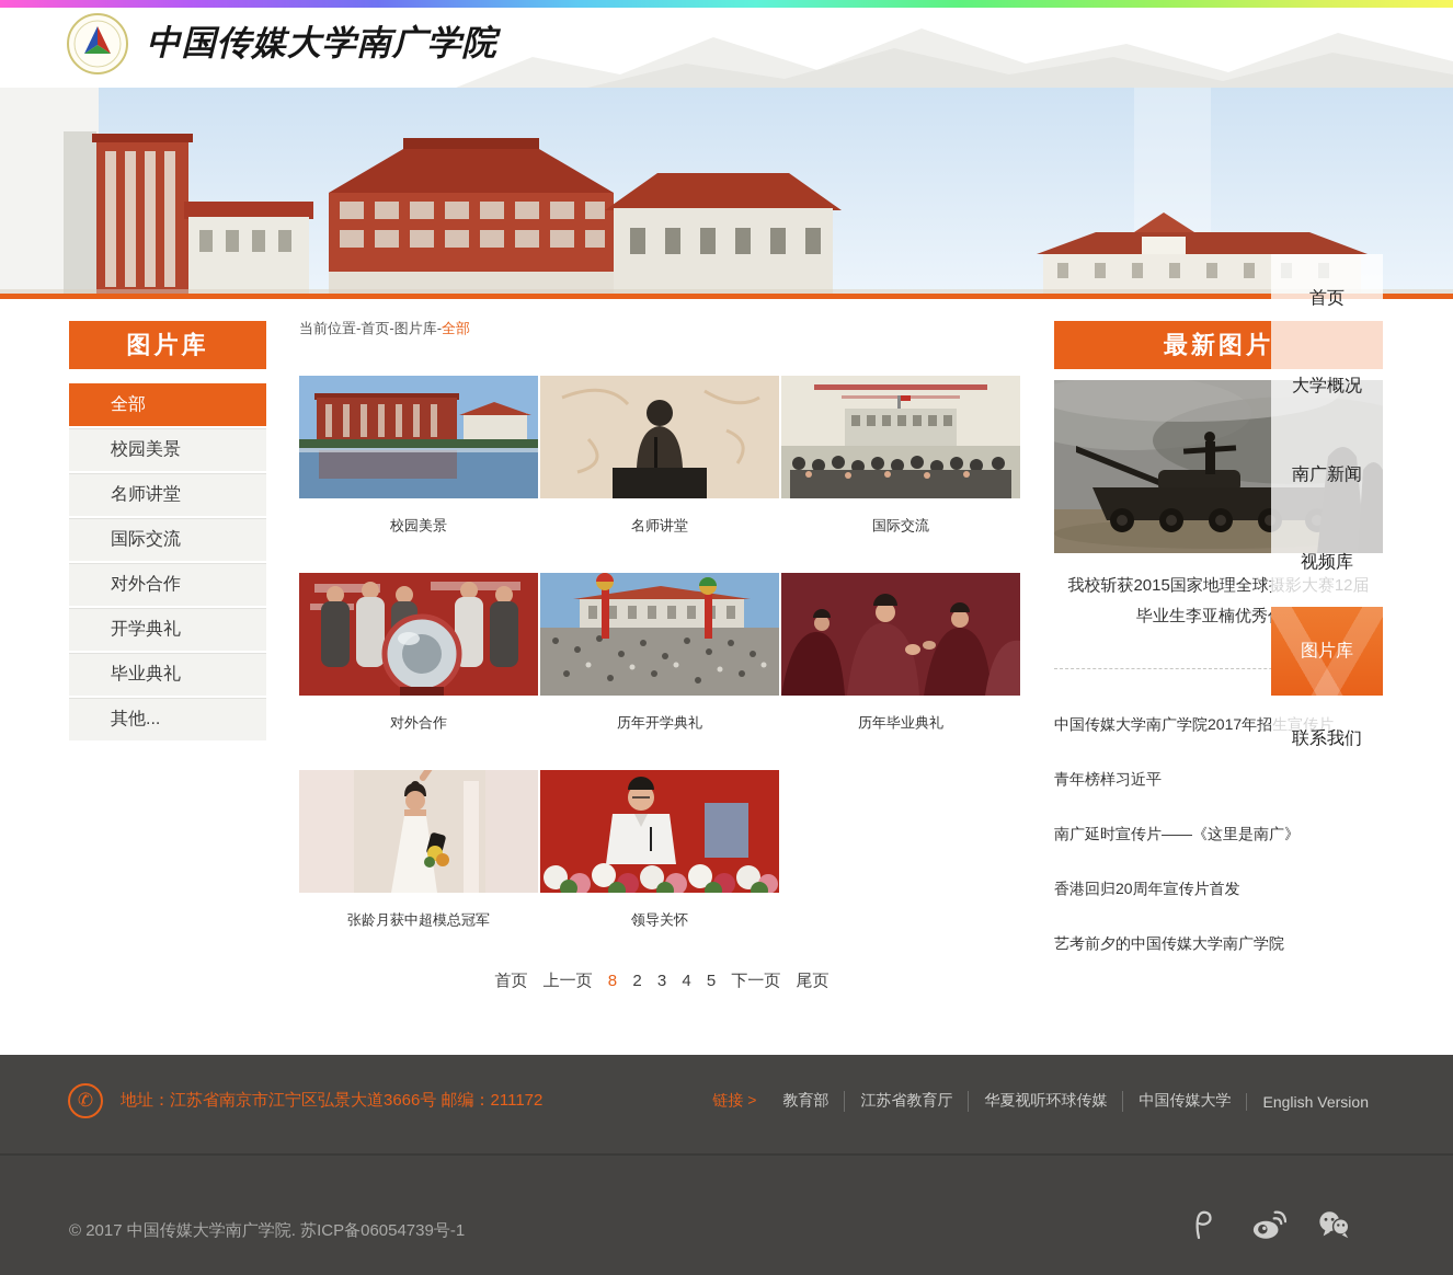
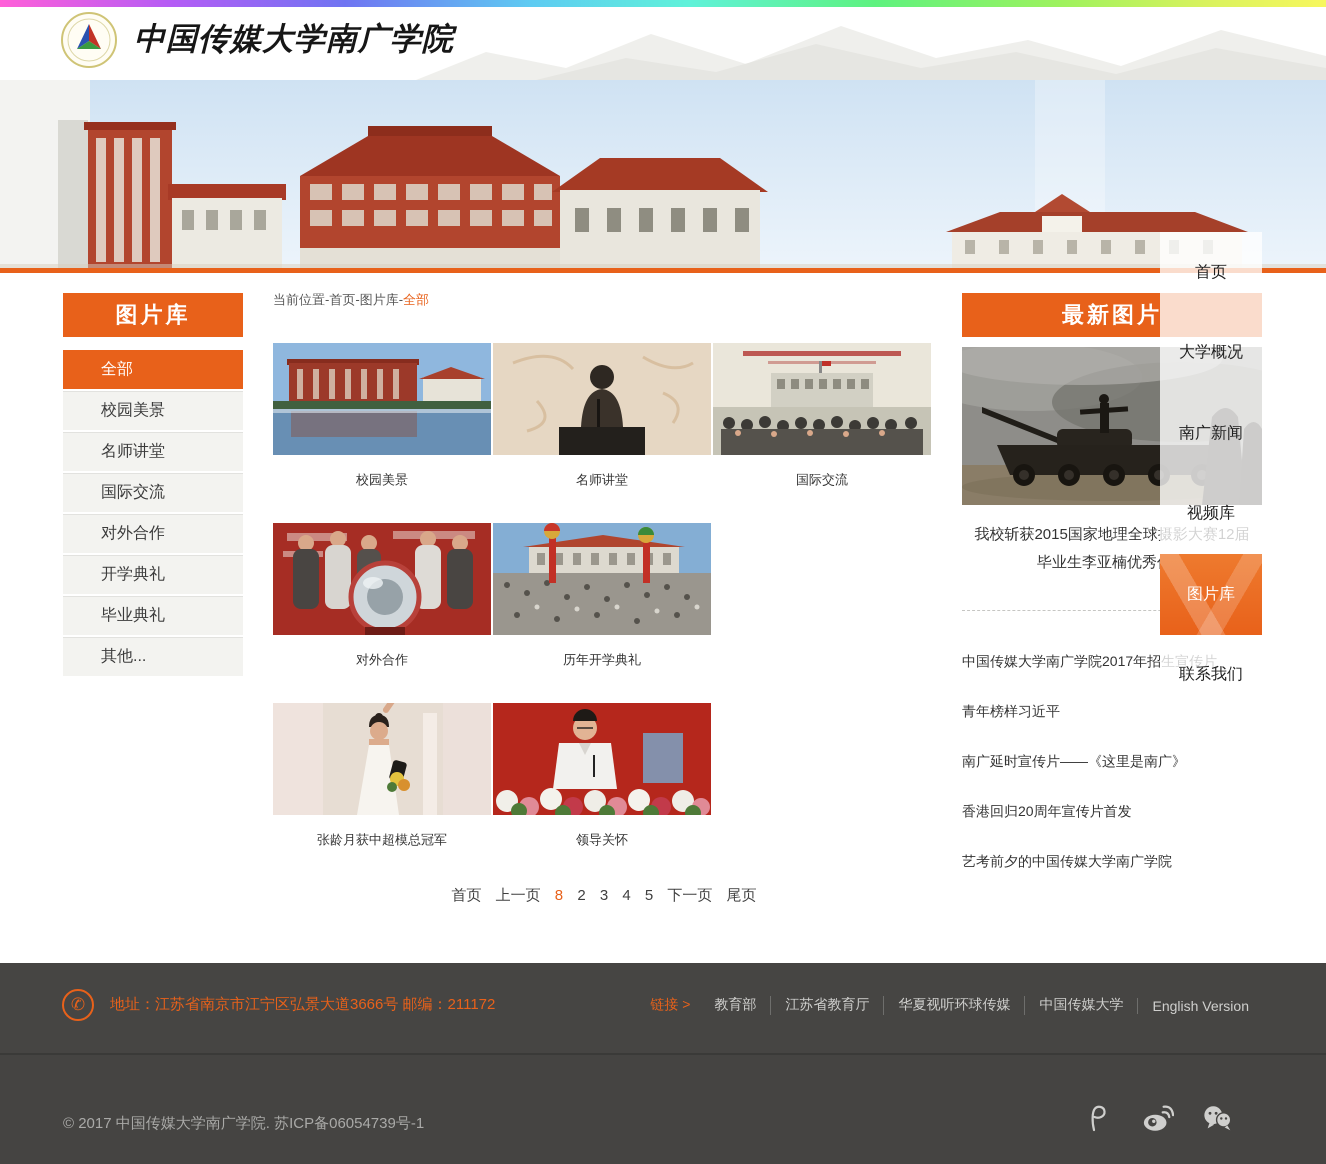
  中国传媒大学南广学院
  当前位置-首页-图片库-全部
  图片库
  全部
  校园美景
  名师讲堂
  国际交流
  对外合作
  开学典礼
  毕业典礼
  其他...
  校园美景
  名师讲堂
  国际交流
  对外合作
  历年开学典礼
- 历年毕业典礼
  张龄月获中超模总冠军
  领导关怀
  首页 上一页 8 2 3 4 5 下一页 尾页
  最新图片
  我校斩获2015国家地理全球摄影大赛12届
  毕业生李亚楠优秀
  中国传媒大学南广学院2017年招生宣传片
  青年榜样习近平
  南广延时宣传片——《这里是南广》
  香港回归20周年宣传片首发
  艺考前夕的中国传媒大学南广学院
  首页
  大学概况
  南广新闻
  视频库
  图片库
  联系我们
  ✆
  地址：江苏省南京市江宁区弘景大道3666号 邮编：211172
  链接 >
  教育部
  江苏省教育厅
  华夏视听环球传媒
  中国传媒大学
  English Version
  © 2017 中国传媒大学南广学院. 苏ICP备06054739号-1
